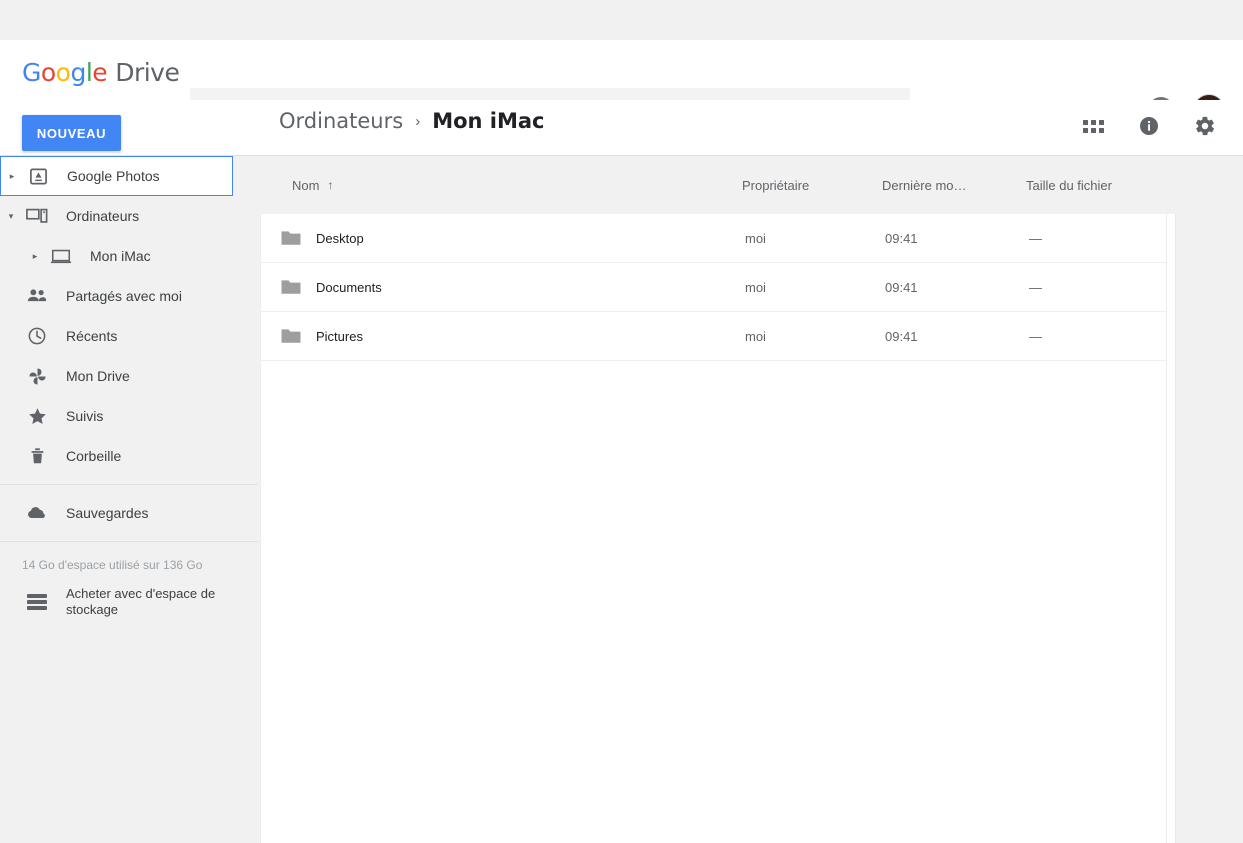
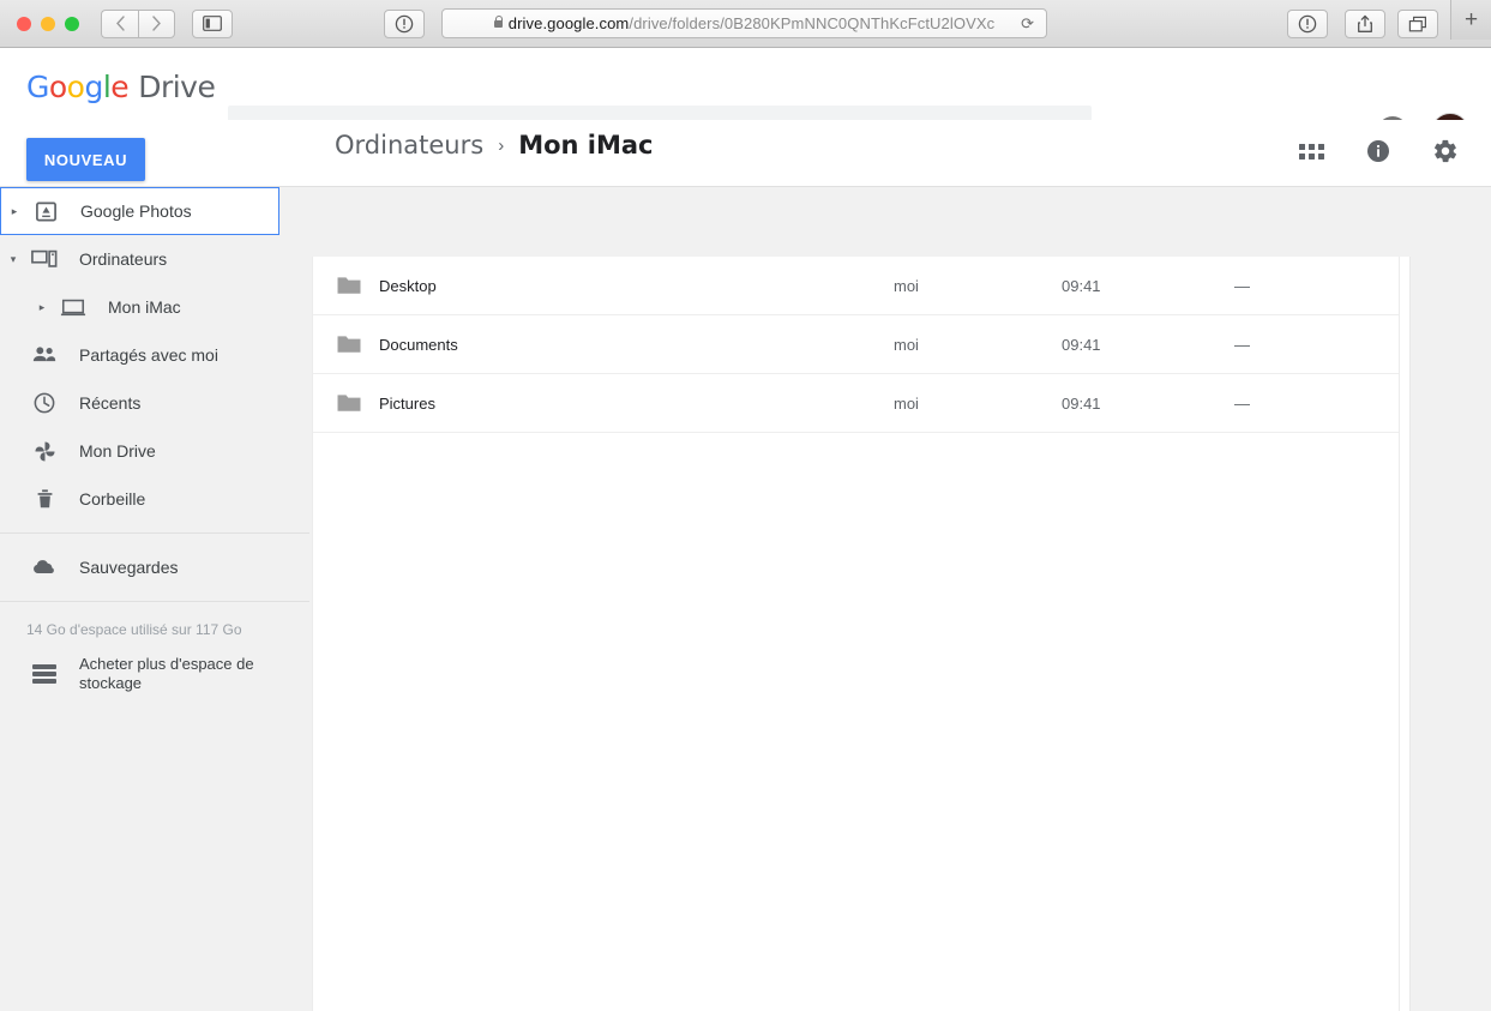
+ drive.google.com
+ /drive/folders/0B280KPmNNC0QNThKcFctU2lOVXc
+ ⟳
+ +
  Google Drive
  Ordinateurs
  ›
  Mon iMac
  NOUVEAU
  ▸
  Google Photos
  ▾
  Ordinateurs
  ▸
  Mon iMac
  Partagés avec moi
  Récents
  Mon Drive
- Suivis
  Corbeille
  Sauvegardes
- 14 Go d'espace utilisé sur 136 Go
+ 14 Go d'espace utilisé sur 117 Go
- Acheter avec d'espace de stockage
+ Acheter plus d'espace de stockage
- Nom
- ↑
- Propriétaire
- Dernière mo…
- Taille du fichier
  Desktop
  moi
  09:41
  —
  Documents
  moi
  09:41
  —
  Pictures
  moi
  09:41
  —
